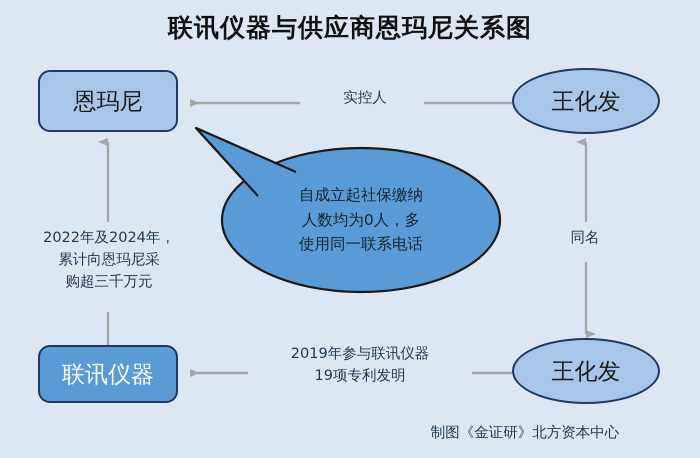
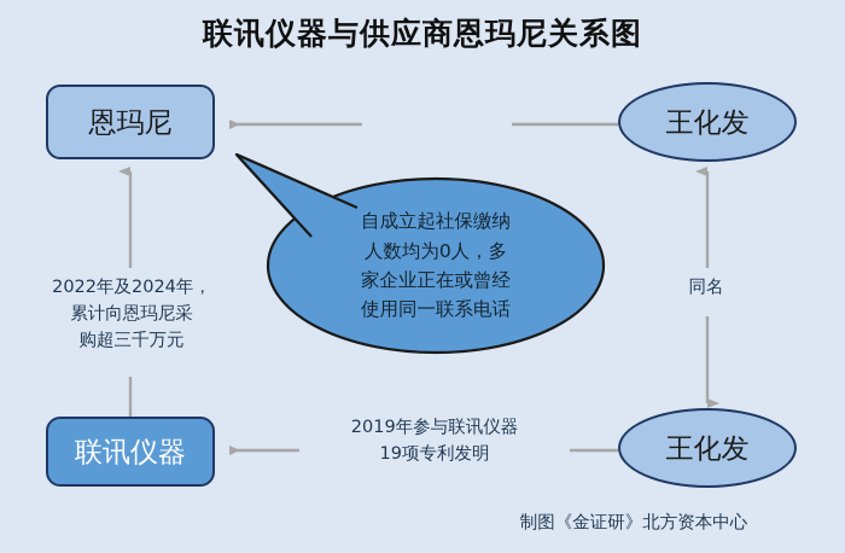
  联讯仪器与供应商恩玛尼关系图
  恩玛尼
  联讯仪器
  王化发
  王化发
  自成立起社保缴纳
  人数均为0人，多
+ 家企业正在或曾经
  使用同一联系电话
- 实控人
  同名
  2022年及2024年，
  累计向恩玛尼采
  购超三千万元
  2019年参与联讯仪器
  19项专利发明
  制图《金证研》北方资本中心
